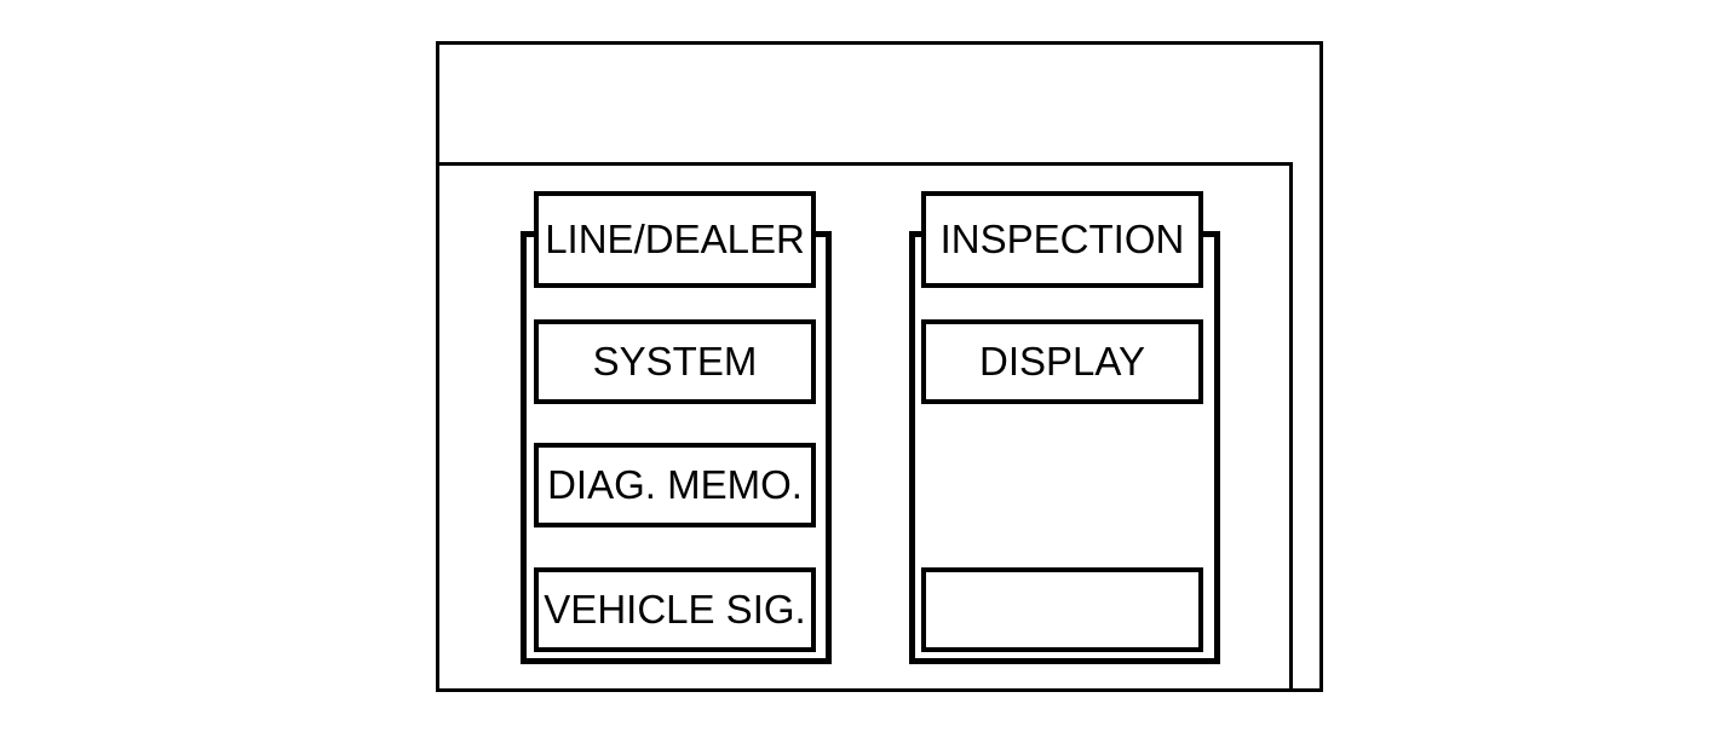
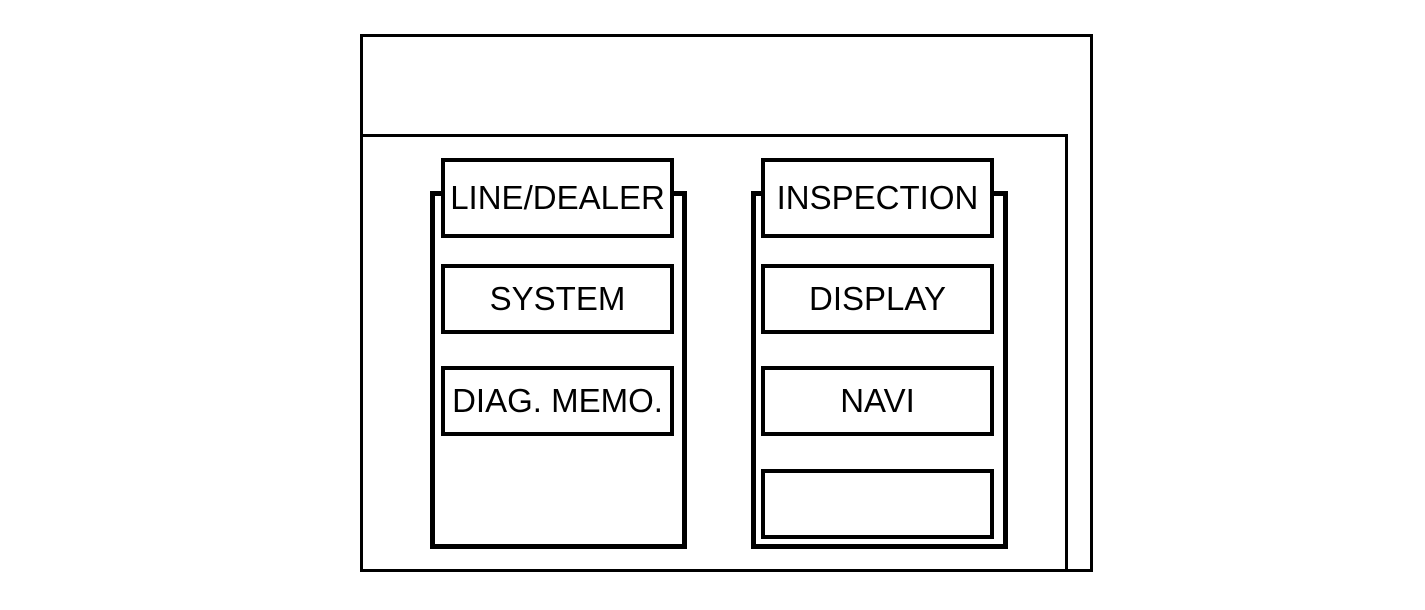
  LINE/DEALER
  SYSTEM
  DIAG. MEMO.
- VEHICLE SIG.
  INSPECTION
  DISPLAY
+ NAVI
